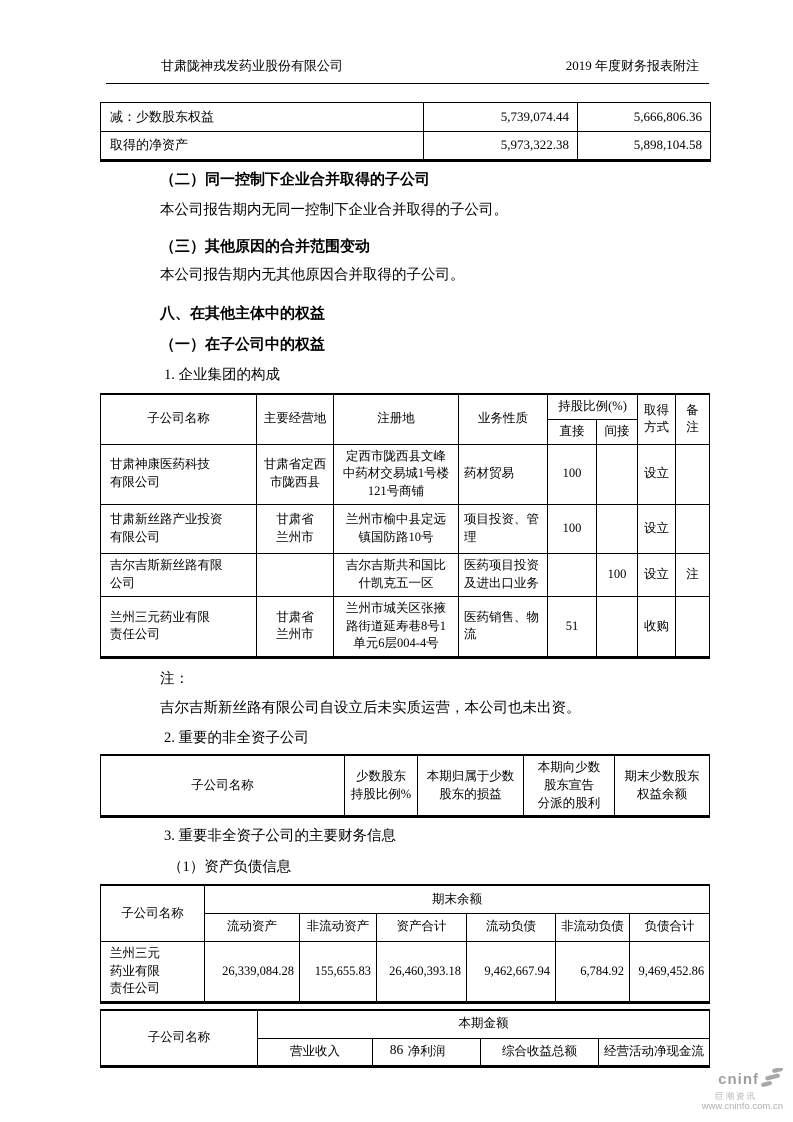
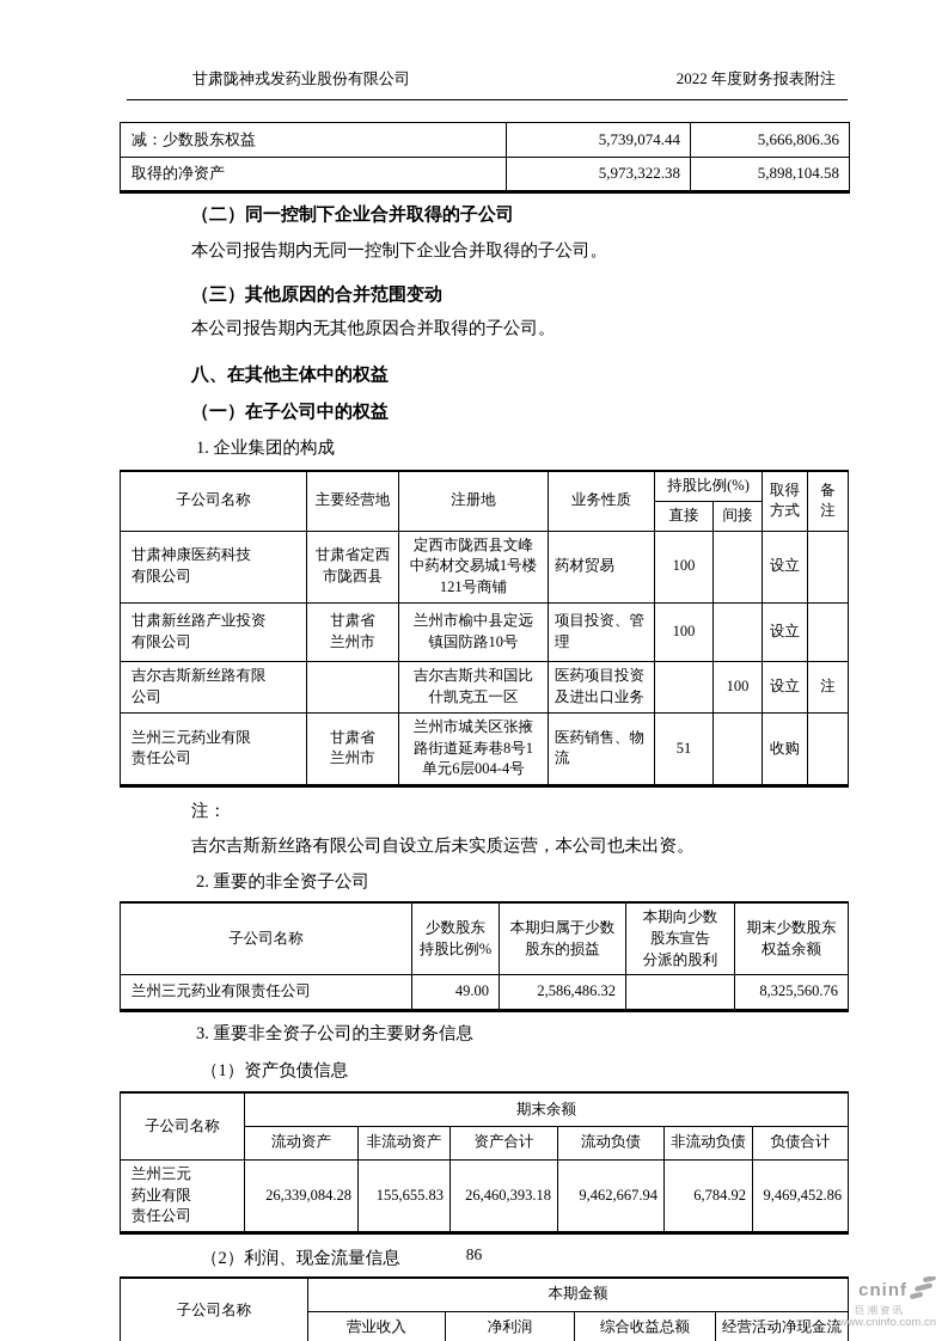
  甘肃陇神戎发药业股份有限公司
- 2019 年度财务报表附注
+ 2022 年度财务报表附注
  减：少数股东权益	5,739,074.44	5,666,806.36
  取得的净资产	5,973,322.38	5,898,104.58
  （二）同一控制下企业合并取得的子公司
  本公司报告期内无同一控制下企业合并取得的子公司。
  （三）其他原因的合并范围变动
  本公司报告期内无其他原因合并取得的子公司。
  八、在其他主体中的权益
  （一）在子公司中的权益
  1. 企业集团的构成
  子公司名称	主要经营地	注册地	业务性质	持股比例(%)	取得 方式	备注
  直接	间接
  甘肃神康医药科技 有限公司	甘肃省定西 市陇西县	定西市陇西县文峰 中药材交易城1号楼 121号商铺	药材贸易	100		设立
  甘肃新丝路产业投资 有限公司	甘肃省 兰州市	兰州市榆中县定远 镇国防路10号	项目投资、管 理	100		设立
  吉尔吉斯新丝路有限 公司		吉尔吉斯共和国比 什凯克五一区	医药项目投资 及进出口业务		100	设立	注
  兰州三元药业有限 责任公司	甘肃省 兰州市	兰州市城关区张掖 路街道延寿巷8号1 单元6层004-4号	医药销售、物 流	51		收购
  注：
  吉尔吉斯新丝路有限公司自设立后未实质运营，本公司也未出资。
  2. 重要的非全资子公司
  子公司名称	少数股东 持股比例%	本期归属于少数 股东的损益	本期向少数 股东宣告 分派的股利	期末少数股东 权益余额
+ 兰州三元药业有限责任公司	49.00	2,586,486.32		8,325,560.76
  3. 重要非全资子公司的主要财务信息
  （1）资产负债信息
  子公司名称	期末余额
  流动资产	非流动资产	资产合计	流动负债	非流动负债	负债合计
  兰州三元 药业有限 责任公司	26,339,084.28	155,655.83	26,460,393.18	9,462,667.94	6,784.92	9,469,452.86
+ （2）利润、现金流量信息
  子公司名称	本期金额
  营业收入	净利润	综合收益总额	经营活动净现金流
  86
  cninf
  巨潮资讯
  www.cninfo.com.cn
